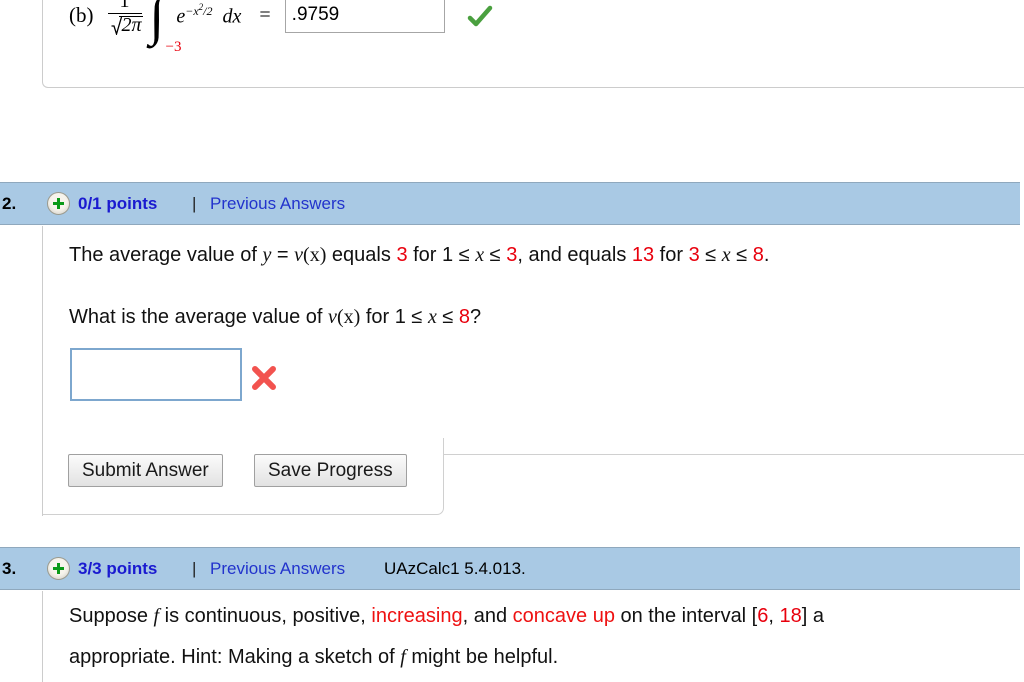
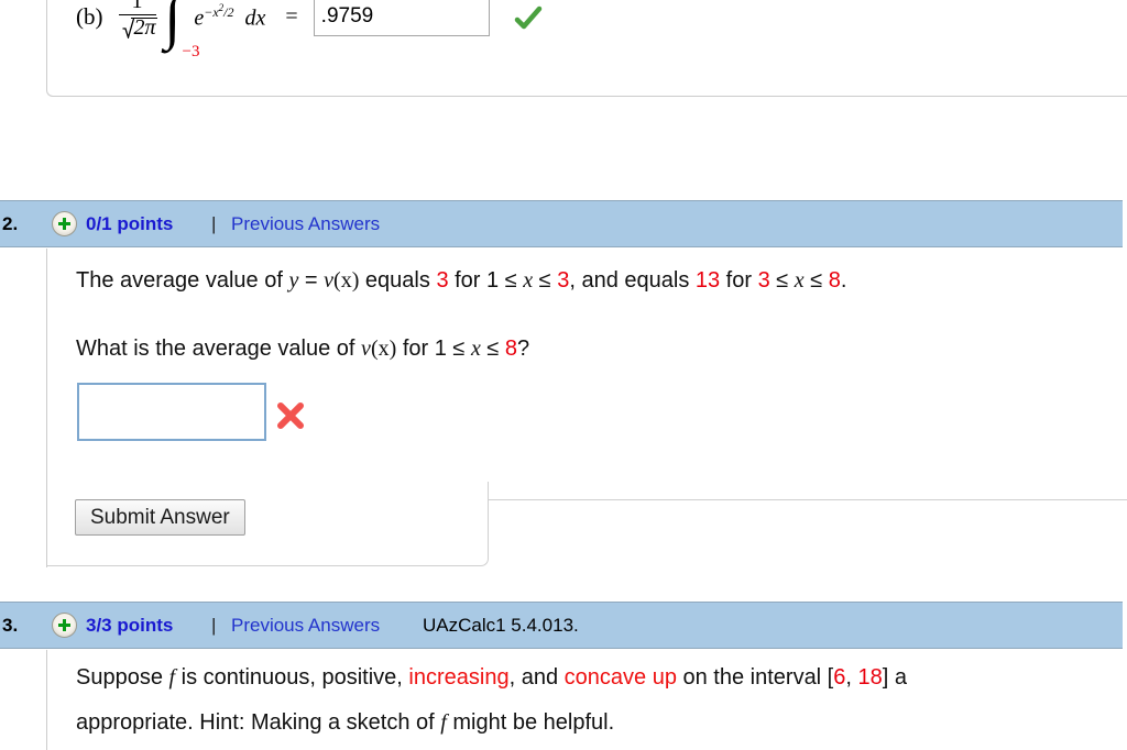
  (b)
  1
  2π
  ∫
  −3
  e−x2/2 dx
  =
  .9759
  2.
  0/1 points
  |
  Previous Answers
  The average value of y = v(x) equals 3 for 1 ≤ x ≤ 3, and equals 13 for 3 ≤ x ≤ 8.
  What is the average value of v(x) for 1 ≤ x ≤ 8?
  Submit Answer
- Save Progress
  3.
  3/3 points
  |
  Previous Answers
  UAzCalc1 5.4.013.
  Suppose f is continuous, positive, increasing, and concave up on the interval [6, 18] a
  appropriate. Hint: Making a sketch of f might be helpful.
